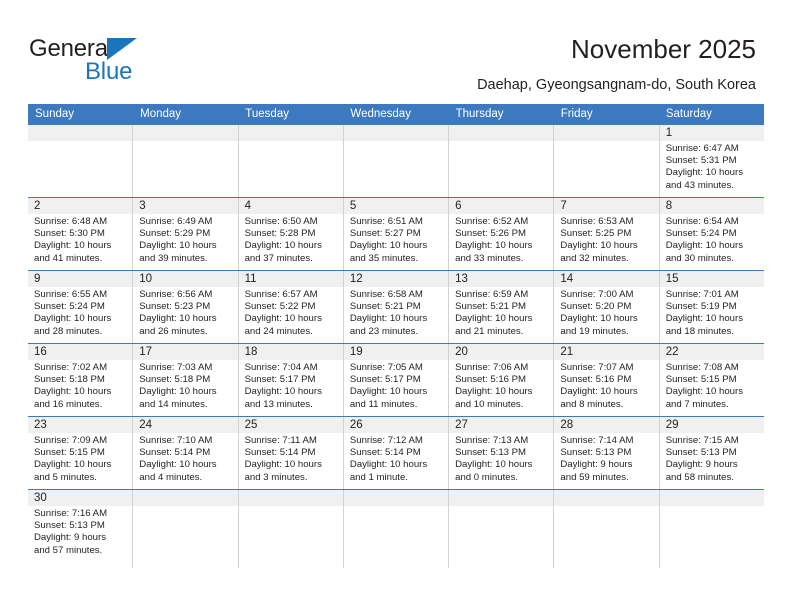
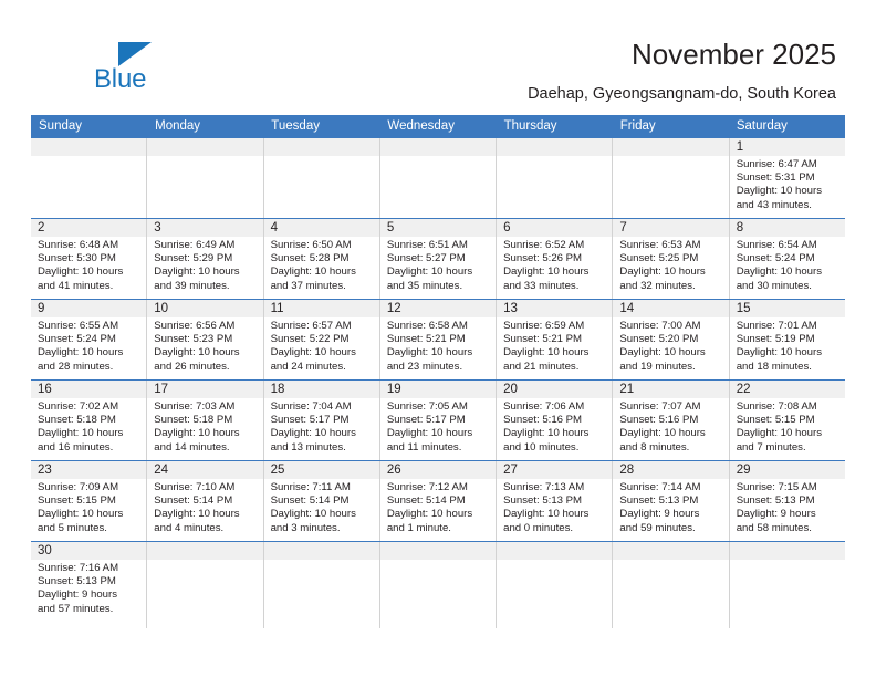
- General
  Blue
  November 2025
  Daehap, Gyeongsangnam-do, South Korea
  Sunday
  Monday
  Tuesday
  Wednesday
  Thursday
  Friday
  Saturday
  1
  Sunrise: 6:47 AM
  Sunset: 5:31 PM
  Daylight: 10 hours
  and 43 minutes.
  2
  Sunrise: 6:48 AM
  Sunset: 5:30 PM
  Daylight: 10 hours
  and 41 minutes.
  3
  Sunrise: 6:49 AM
  Sunset: 5:29 PM
  Daylight: 10 hours
  and 39 minutes.
  4
  Sunrise: 6:50 AM
  Sunset: 5:28 PM
  Daylight: 10 hours
  and 37 minutes.
  5
  Sunrise: 6:51 AM
  Sunset: 5:27 PM
  Daylight: 10 hours
  and 35 minutes.
  6
  Sunrise: 6:52 AM
  Sunset: 5:26 PM
  Daylight: 10 hours
  and 33 minutes.
  7
  Sunrise: 6:53 AM
  Sunset: 5:25 PM
  Daylight: 10 hours
  and 32 minutes.
  8
  Sunrise: 6:54 AM
  Sunset: 5:24 PM
  Daylight: 10 hours
  and 30 minutes.
  9
  Sunrise: 6:55 AM
  Sunset: 5:24 PM
  Daylight: 10 hours
  and 28 minutes.
  10
  Sunrise: 6:56 AM
  Sunset: 5:23 PM
  Daylight: 10 hours
  and 26 minutes.
  11
  Sunrise: 6:57 AM
  Sunset: 5:22 PM
  Daylight: 10 hours
  and 24 minutes.
  12
  Sunrise: 6:58 AM
  Sunset: 5:21 PM
  Daylight: 10 hours
  and 23 minutes.
  13
  Sunrise: 6:59 AM
  Sunset: 5:21 PM
  Daylight: 10 hours
  and 21 minutes.
  14
  Sunrise: 7:00 AM
  Sunset: 5:20 PM
  Daylight: 10 hours
  and 19 minutes.
  15
  Sunrise: 7:01 AM
  Sunset: 5:19 PM
  Daylight: 10 hours
  and 18 minutes.
  16
  Sunrise: 7:02 AM
  Sunset: 5:18 PM
  Daylight: 10 hours
  and 16 minutes.
  17
  Sunrise: 7:03 AM
  Sunset: 5:18 PM
  Daylight: 10 hours
  and 14 minutes.
  18
  Sunrise: 7:04 AM
  Sunset: 5:17 PM
  Daylight: 10 hours
  and 13 minutes.
  19
  Sunrise: 7:05 AM
  Sunset: 5:17 PM
  Daylight: 10 hours
  and 11 minutes.
  20
  Sunrise: 7:06 AM
  Sunset: 5:16 PM
  Daylight: 10 hours
  and 10 minutes.
  21
  Sunrise: 7:07 AM
  Sunset: 5:16 PM
  Daylight: 10 hours
  and 8 minutes.
  22
  Sunrise: 7:08 AM
  Sunset: 5:15 PM
  Daylight: 10 hours
  and 7 minutes.
  23
  Sunrise: 7:09 AM
  Sunset: 5:15 PM
  Daylight: 10 hours
  and 5 minutes.
  24
  Sunrise: 7:10 AM
  Sunset: 5:14 PM
  Daylight: 10 hours
  and 4 minutes.
  25
  Sunrise: 7:11 AM
  Sunset: 5:14 PM
  Daylight: 10 hours
  and 3 minutes.
  26
  Sunrise: 7:12 AM
  Sunset: 5:14 PM
  Daylight: 10 hours
  and 1 minute.
  27
  Sunrise: 7:13 AM
  Sunset: 5:13 PM
  Daylight: 10 hours
  and 0 minutes.
  28
  Sunrise: 7:14 AM
  Sunset: 5:13 PM
  Daylight: 9 hours
  and 59 minutes.
  29
  Sunrise: 7:15 AM
  Sunset: 5:13 PM
  Daylight: 9 hours
  and 58 minutes.
  30
  Sunrise: 7:16 AM
  Sunset: 5:13 PM
  Daylight: 9 hours
  and 57 minutes.
